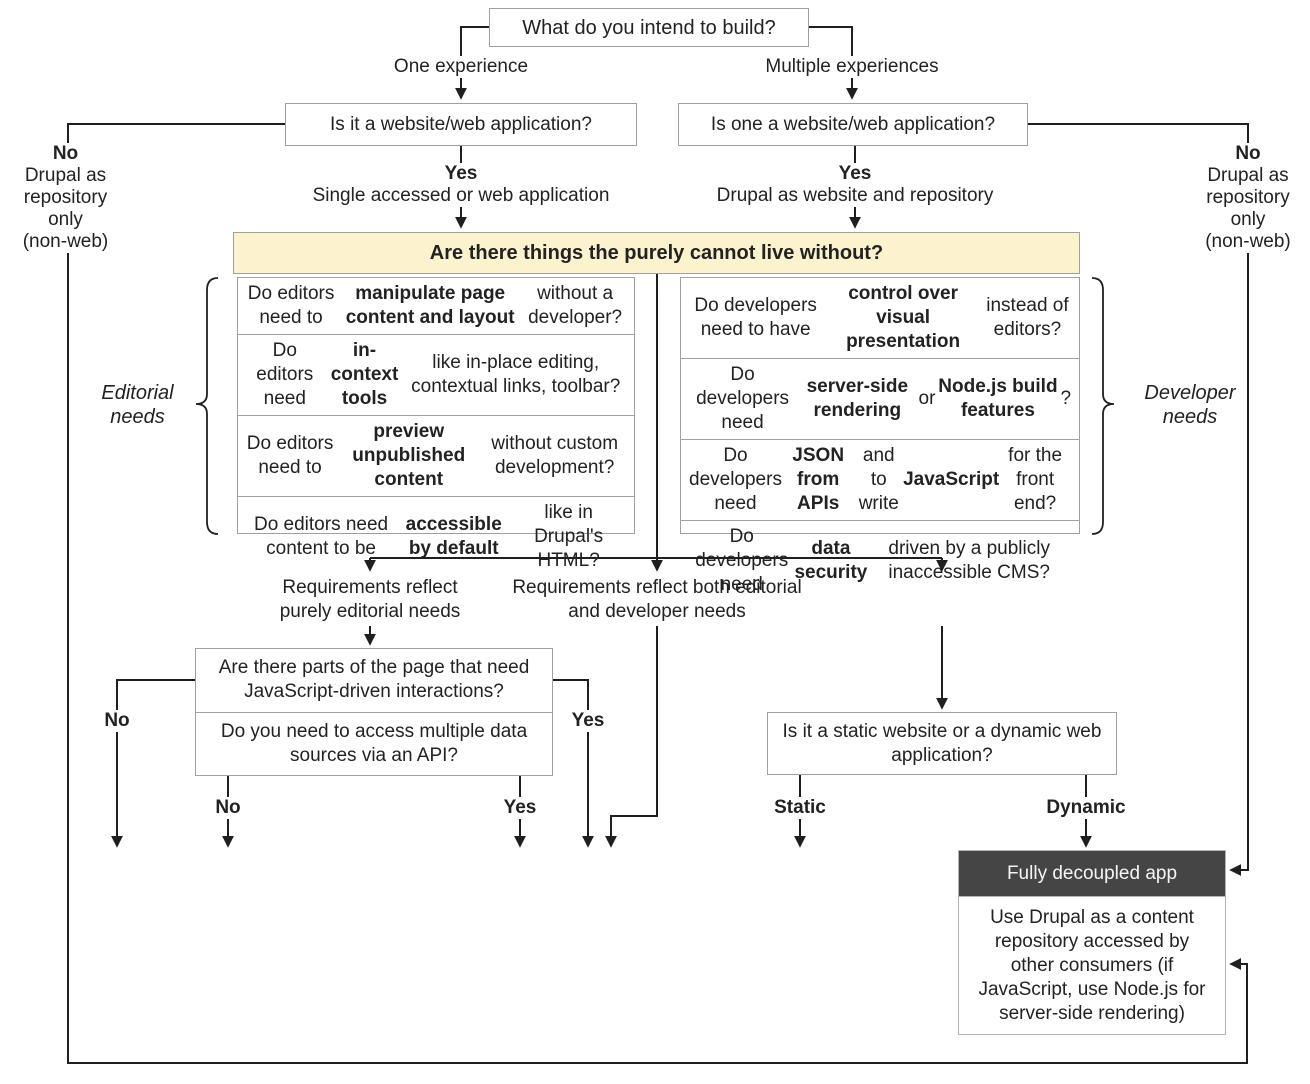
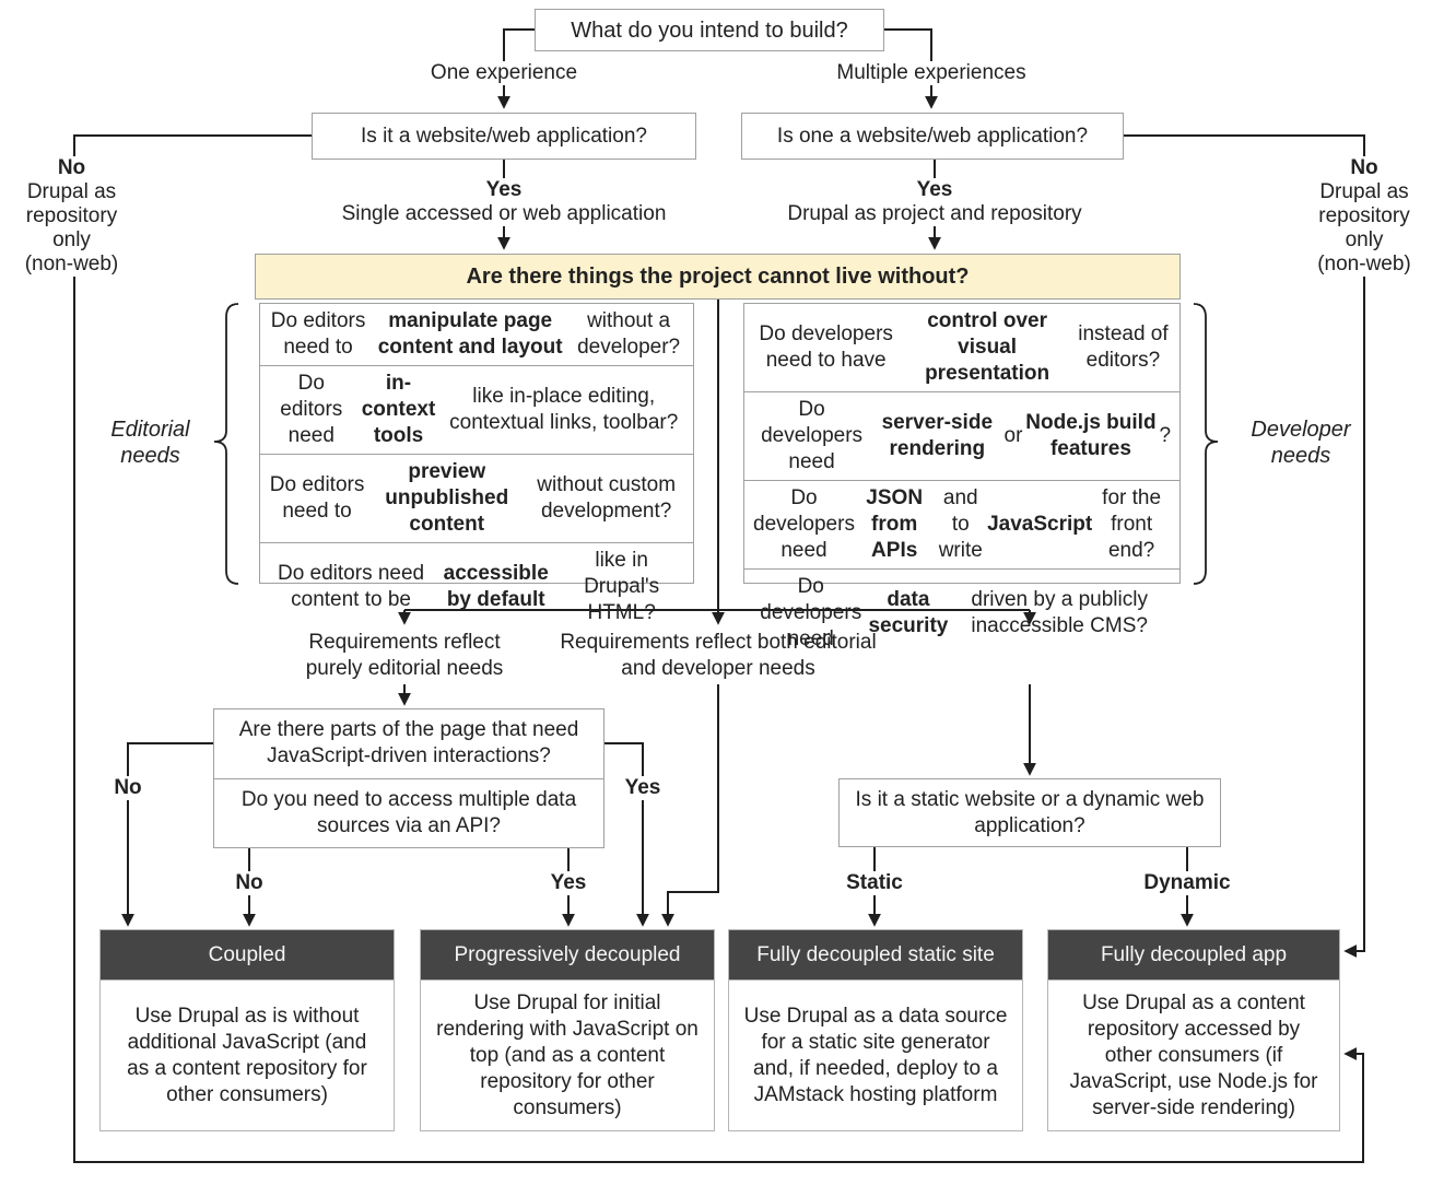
  What do you intend to build?
  One experience
  Multiple experiences
  Is it a website/web application?
  Is one a website/web application?
  No
  Drupal as
  repository
  only
  (non-web)
  No
  Drupal as
  repository
  only
  (non-web)
  Yes
  Single accessed or web application
  Yes
- Drupal as website and repository
+ Drupal as project and repository
- Are there things the purely cannot live without?
+ Are there things the project cannot live without?
  Do editors need to
  manipulate page content and layout
  without a developer?
  Do editors need
  in-context tools
  like in-place editing, contextual links, toolbar?
  Do editors need to
  preview unpublished content
  without custom development?
  Do editors need content to be
  accessible by default
  like in Drupal's HTML?
  Do developers need to have
  control over visual presentation
  instead of editors?
  Do developers need
  server-side rendering
  or
  Node.js build features
  ?
  Do developers need
  JSON from APIs
  and to write
  JavaScript
  for the front end?
  Do developers need
  data security
  driven by a publicly inaccessible CMS?
  Editorial needs
  Developer needs
  Requirements reflect purely editorial needs
  Requirements reflect both editorial and developer needs
  Are there parts of the page that need JavaScript-driven interactions?
  Do you need to access multiple data sources via an API?
  No
  Yes
  No
  Yes
  Is it a static website or a dynamic web application?
  Static
  Dynamic
+ Coupled
+ Use Drupal as is without additional JavaScript (and as a content repository for other consumers)
+ Progressively decoupled
+ Use Drupal for initial rendering with JavaScript on top (and as a content repository for other consumers)
+ Fully decoupled static site
+ Use Drupal as a data source for a static site generator and, if needed, deploy to a JAMstack hosting platform
  Fully decoupled app
  Use Drupal as a content repository accessed by other consumers (if JavaScript, use Node.js for server-side rendering)
